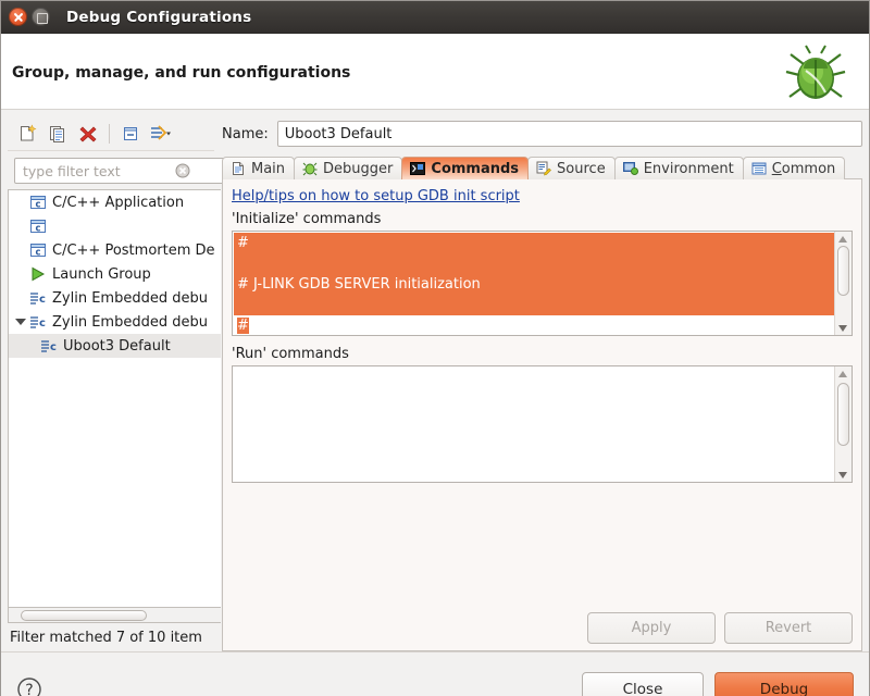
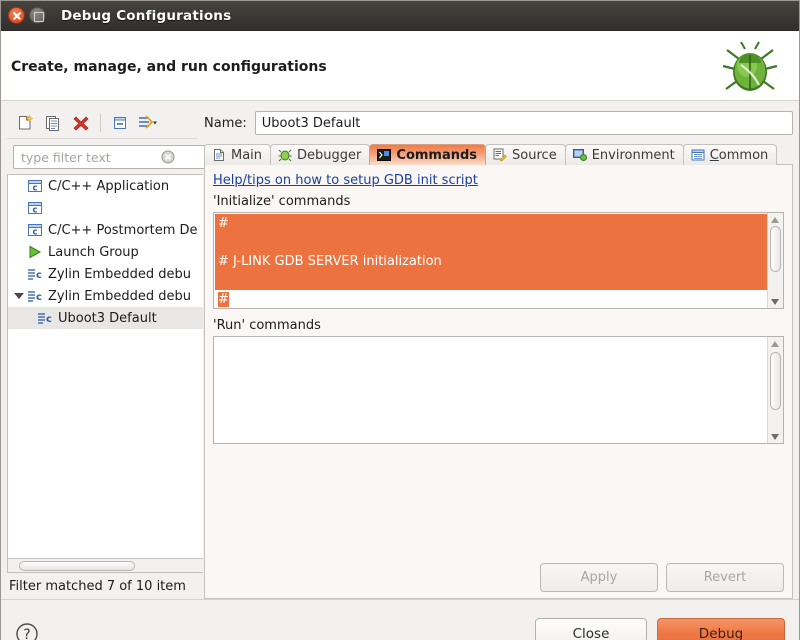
  Debug Configurations
- Group, manage, and run configurations
+ Create, manage, and run configurations
  type filter text
  c
  C/C++ Application
  c
  c
  C/C++ Postmortem De
  Launch Group
  c
  Zylin Embedded debu
  c
  Zylin Embedded debu
  c
  Uboot3 Default
  Filter matched 7 of 10 item
  Name:
  Uboot3 Default
  Main
  Debugger
  Commands
  Source
  Environment
  Common
  Help/tips on how to setup GDB init script
  'Initialize' commands
  #
  # J-LINK GDB SERVER initialization
  #
  'Run' commands
  Apply
  Revert
  ?
  Close
  Debug
